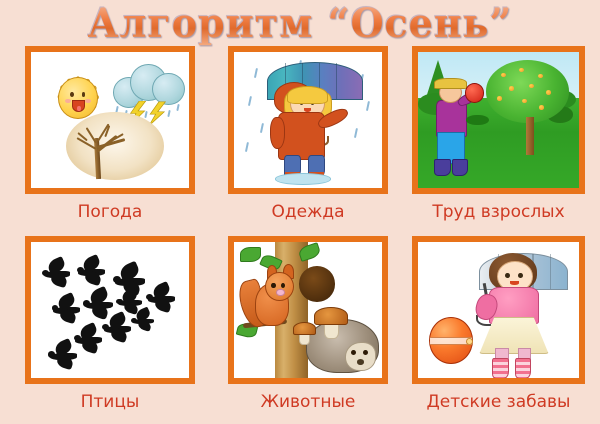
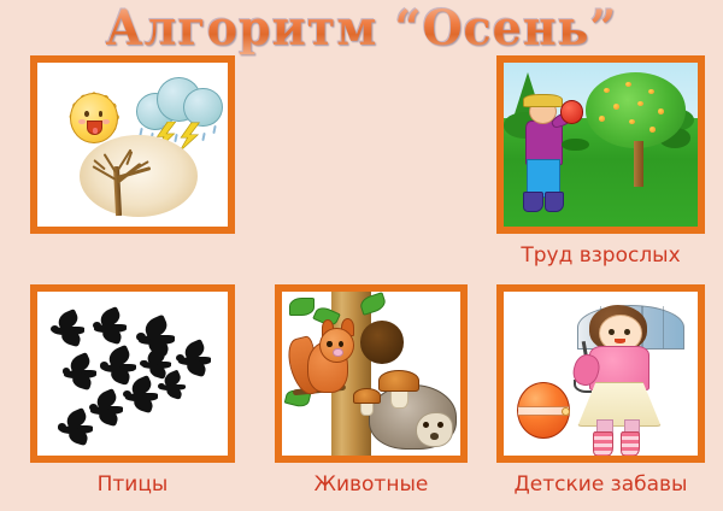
  Алгоритм “Осень”
- Погода
- Одежда
  Труд взрослых
  Птицы
  Животные
  Детские забавы
